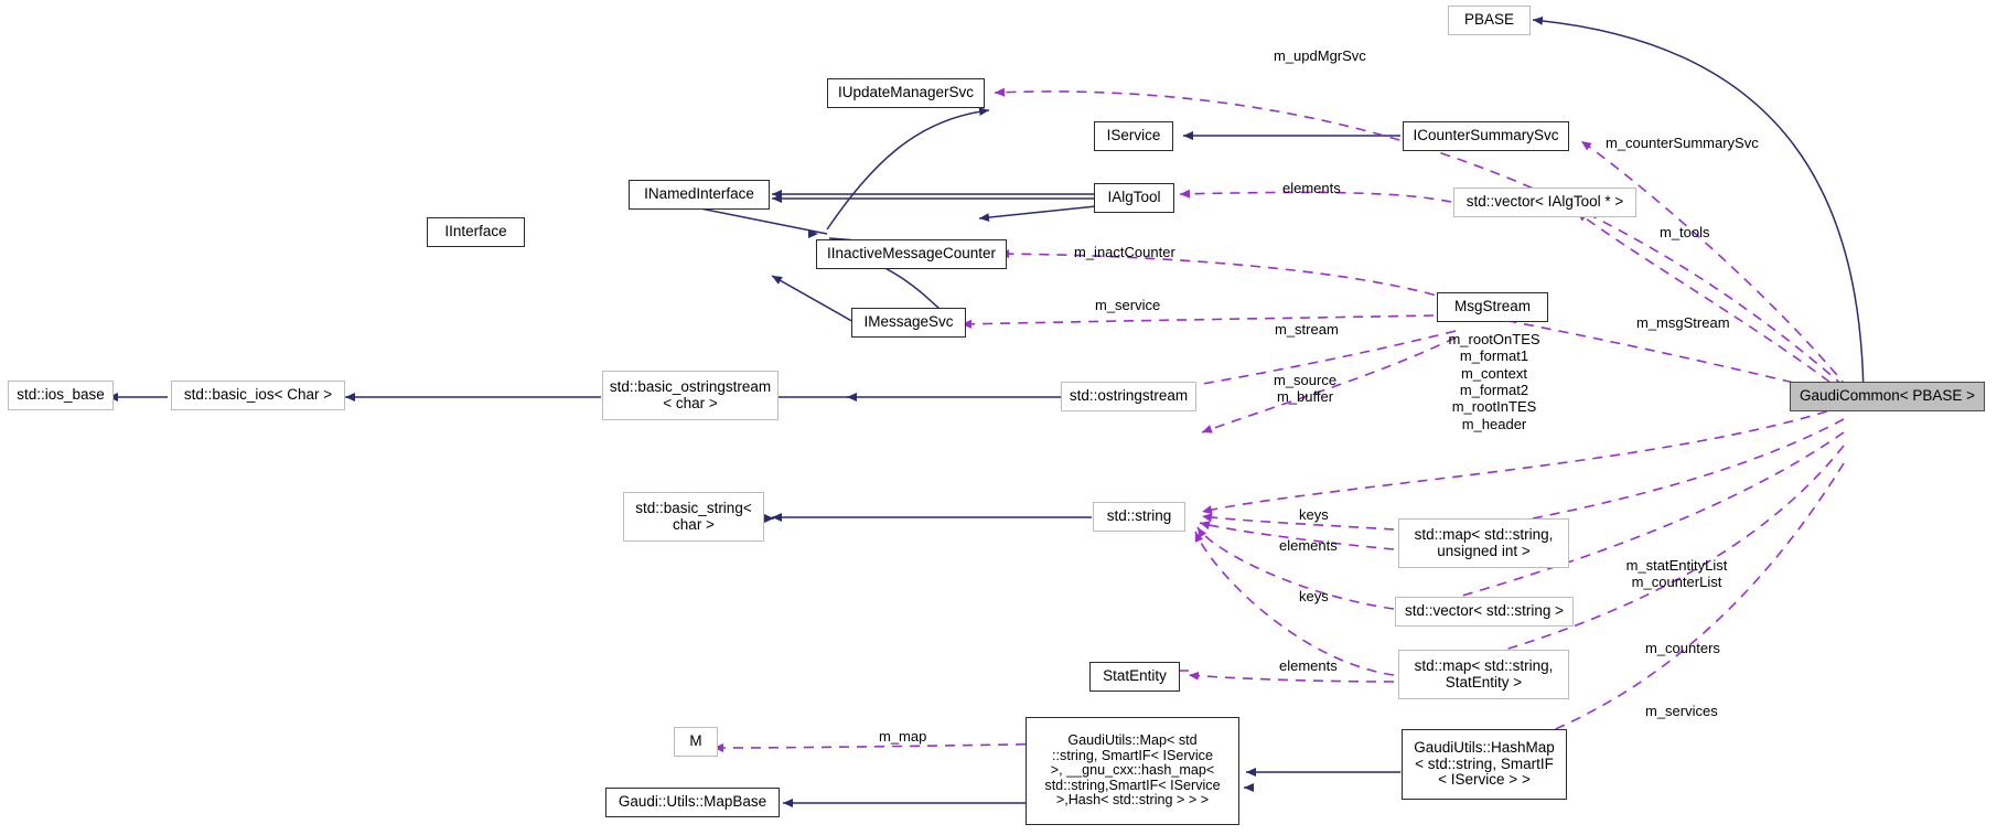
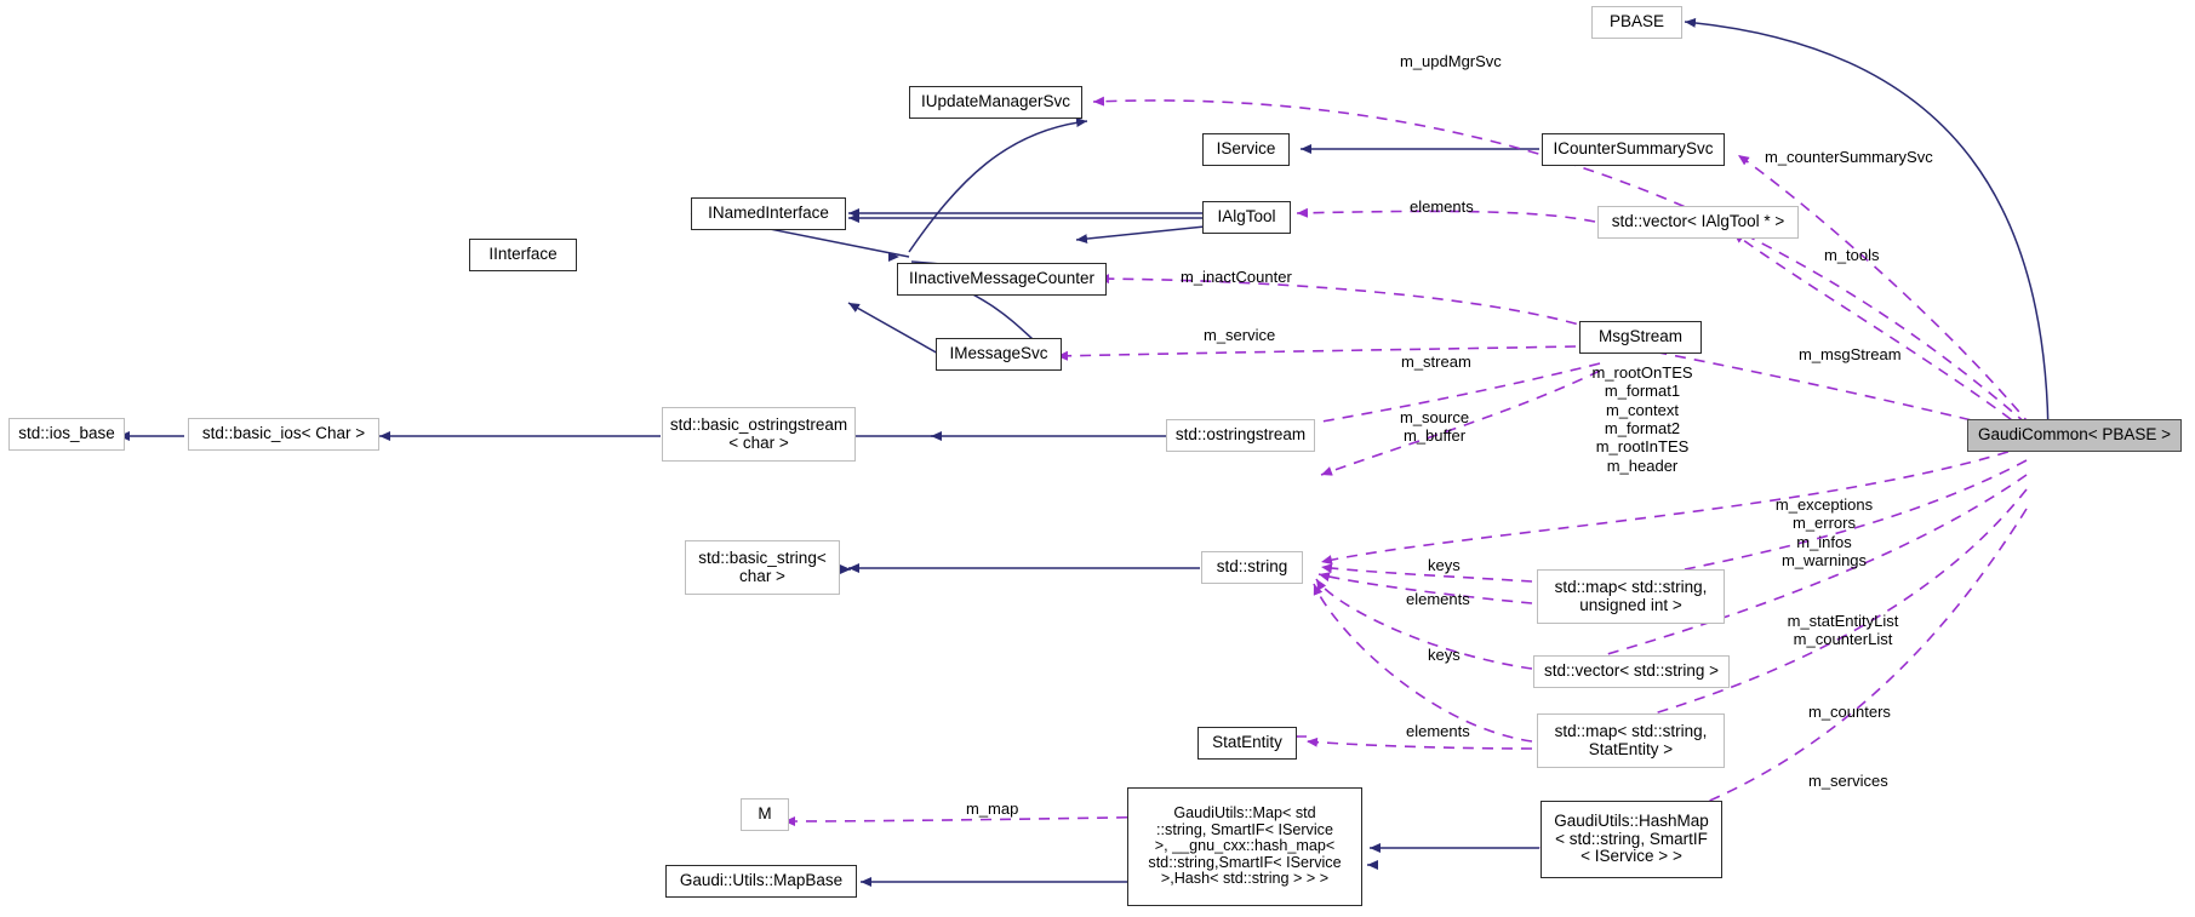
  PBASE
  IUpdateManagerSvc
  IService
  ICounterSummarySvc
  INamedInterface
  IAlgTool
  std::vector< IAlgTool * >
  IInterface
  IInactiveMessageCounter
  IMessageSvc
  MsgStream
  std::ios_base
  std::basic_ios< Char >
  std::basic_ostringstream
  < char >
  std::ostringstream
  GaudiCommon< PBASE >
  std::basic_string<
  char >
  std::string
  std::map< std::string,
  unsigned int >
  std::vector< std::string >
  StatEntity
  std::map< std::string,
  StatEntity >
  M
  Gaudi::Utils::MapBase
  GaudiUtils::Map< std
  ::string, SmartIF< IService
  >, __gnu_cxx::hash_map<
  std::string,SmartIF< IService
  >,Hash< std::string > > >
  GaudiUtils::HashMap
  < std::string, SmartIF
  < IService > >
  m_updMgrSvc
  m_counterSummarySvc
  elements
  m_tools
  m_inactCounter
  m_service
  m_msgStream
  m_stream
  m_source
  m_buffer
  m_rootOnTES
  m_format1
  m_context
  m_format2
  m_rootInTES
  m_header
+ m_exceptions
+ m_errors
+ m_infos
+ m_warnings
  keys
  elements
  m_statEntityList
  m_counterList
  keys
  m_counters
  elements
  m_services
  m_map
